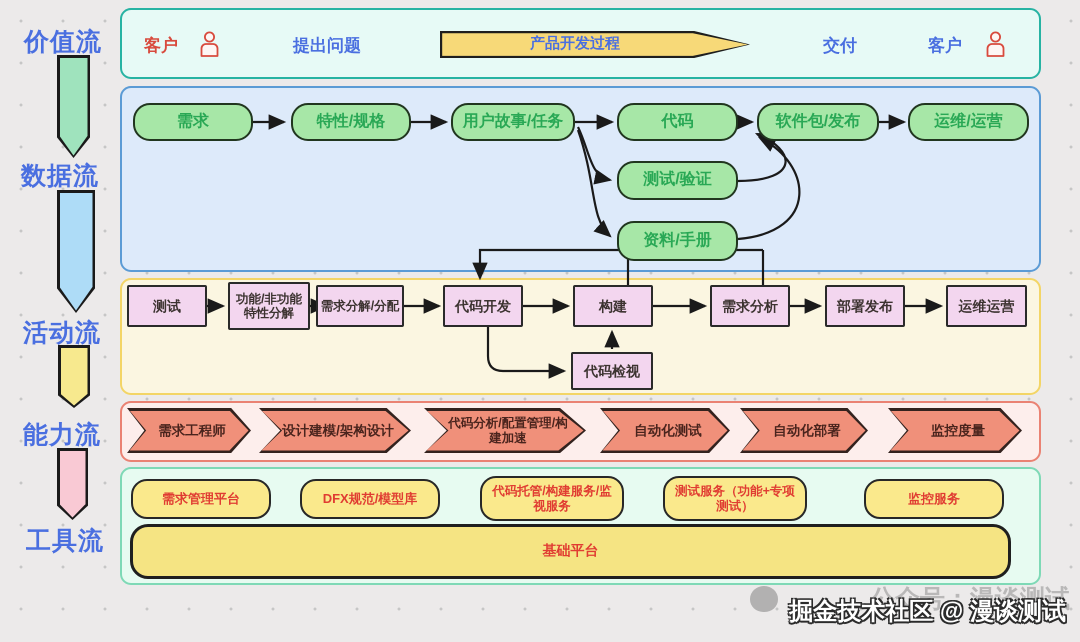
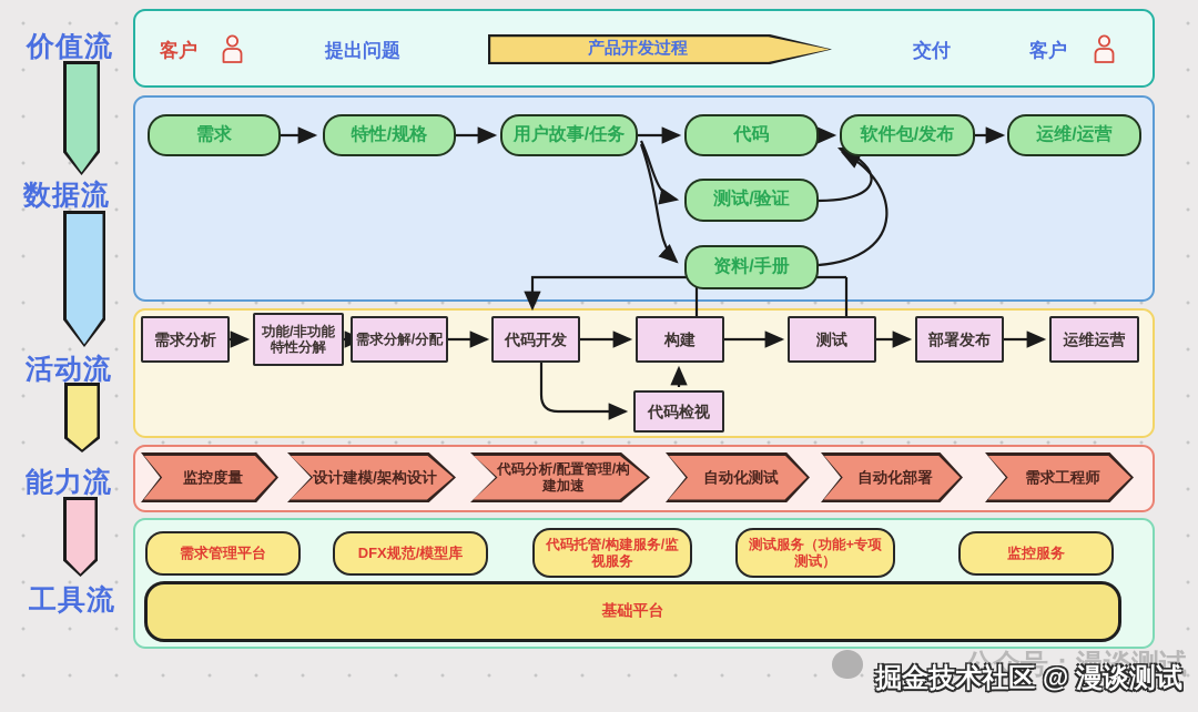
  价值流
  数据流
  活动流
  能力流
  工具流
  客户
  提出问题
  产品开发过程
  交付
  客户
  需求
  特性/规格
  用户故事/任务
  代码
  软件包/发布
  运维/运营
  测试/验证
  资料/手册
- 测试
+ 需求分析
  功能/非功能特性分解
  需求分解/分配
  代码开发
  构建
- 需求分析
+ 测试
  部署发布
  运维运营
  代码检视
- 需求工程师
+ 监控度量
  设计建模/架构设计
  代码分析/配置管理/构建加速
  自动化测试
  自动化部署
- 监控度量
+ 需求工程师
  需求管理平台
  DFX规范/模型库
  代码托管/构建服务/监视服务
  测试服务（功能+专项测试）
  监控服务
  基础平台
  公众号：漫谈测试
  掘金技术社区 @ 漫谈测试
